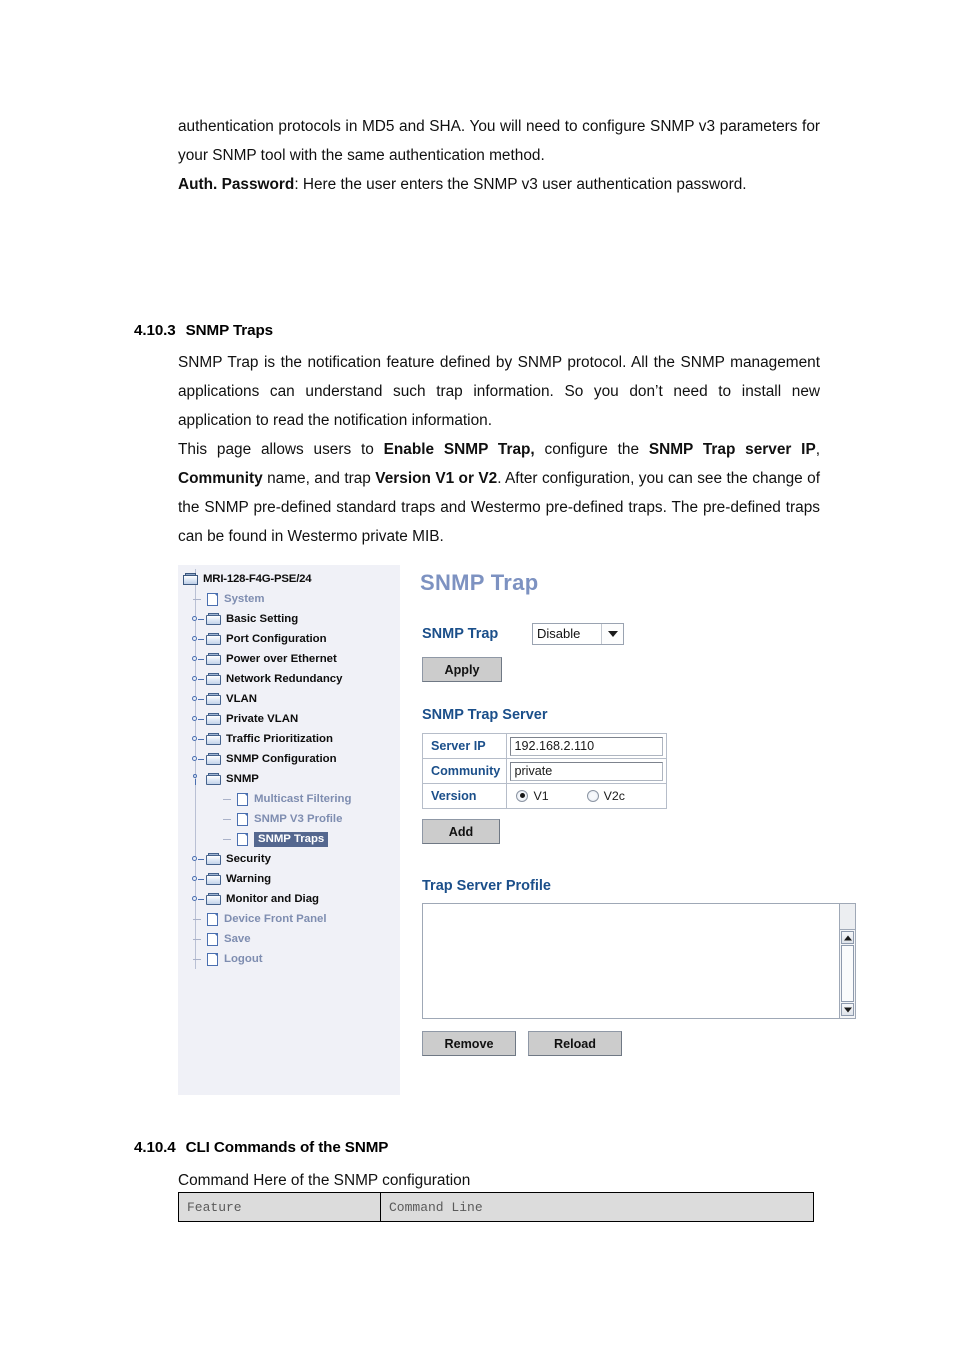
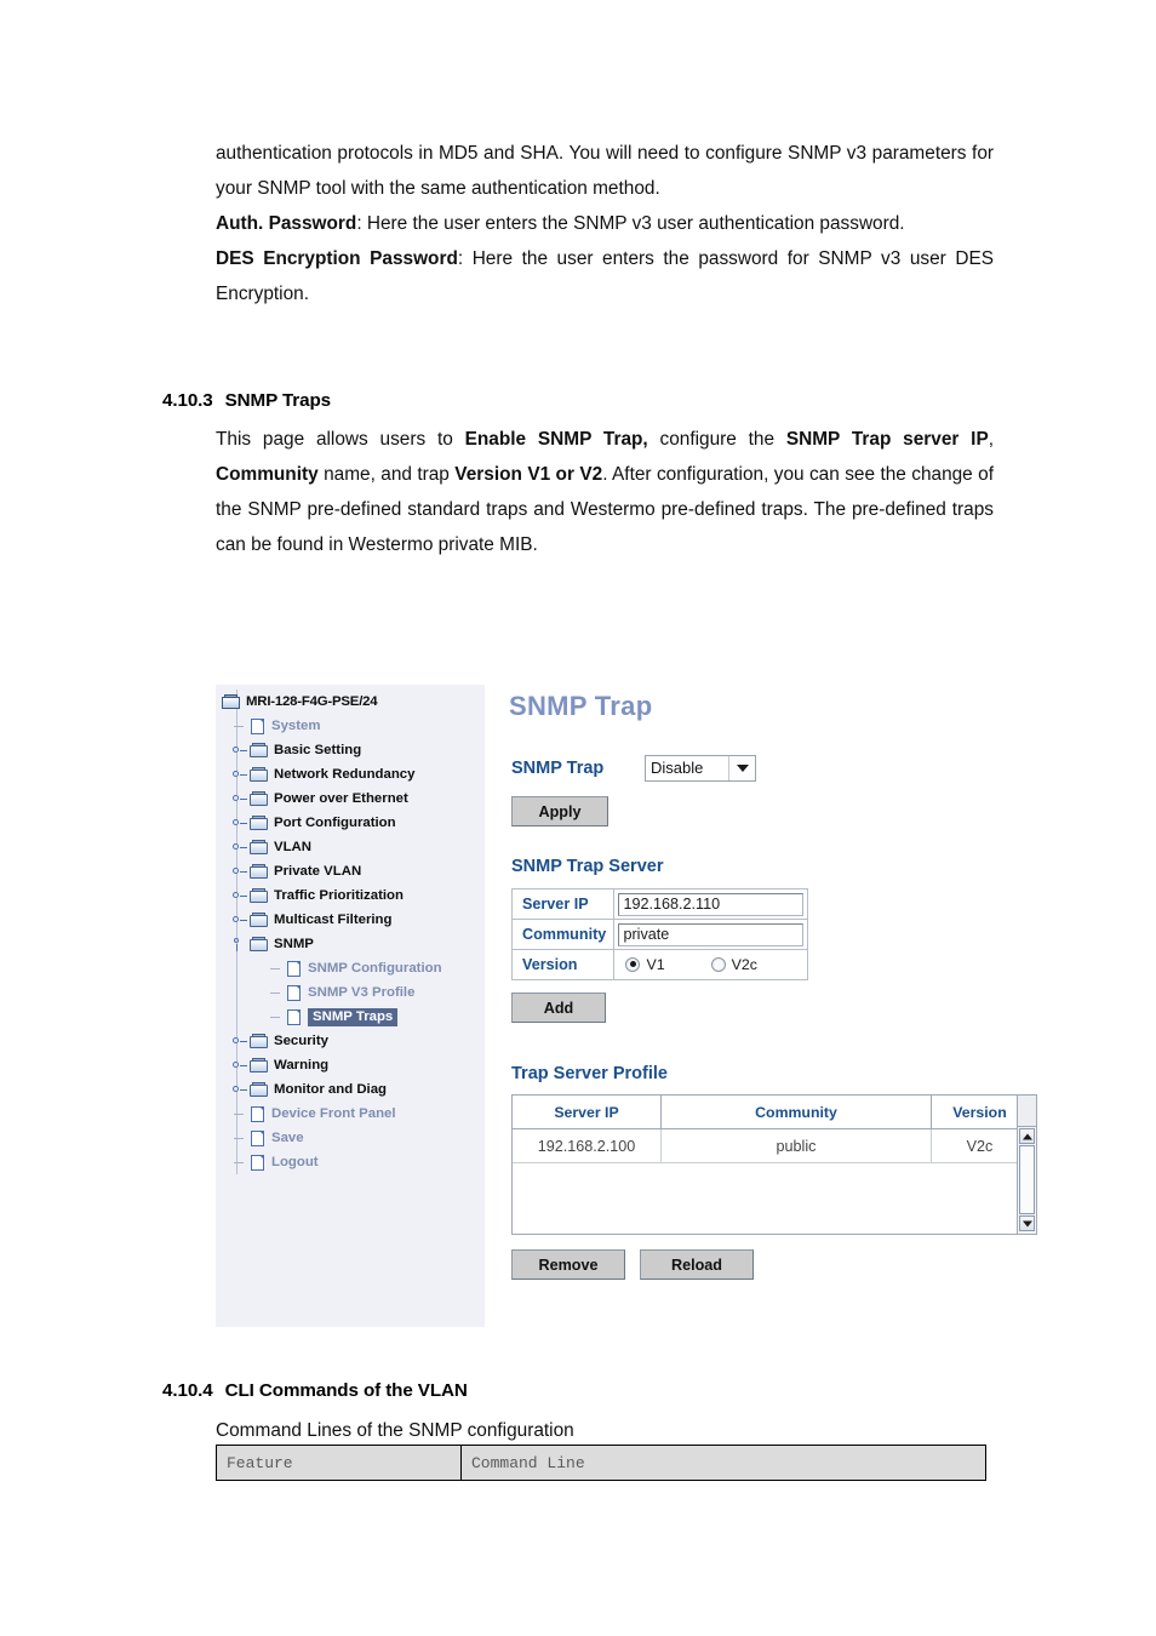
  authentication protocols in MD5 and SHA. You will need to configure SNMP v3 parameters for your SNMP tool with the same authentication method.
  Auth. Password: Here the user enters the SNMP v3 user authentication password.
+ DES Encryption Password: Here the user enters the password for SNMP v3 user DES Encryption.
  4.10.3 SNMP Traps
- SNMP Trap is the notification feature defined by SNMP protocol. All the SNMP management applications can understand such trap information. So you don’t need to install new application to read the notification information.
  This page allows users to Enable SNMP Trap, configure the SNMP Trap server IP, Community name, and trap Version V1 or V2. After configuration, you can see the change of the SNMP pre-defined standard traps and Westermo pre-defined traps. The pre-defined traps can be found in Westermo private MIB.
  MRI-128-F4G-PSE/24
  System
  Basic Setting
- Port Configuration
+ Network Redundancy
  Power over Ethernet
- Network Redundancy
+ Port Configuration
  VLAN
  Private VLAN
  Traffic Prioritization
- SNMP Configuration
+ Multicast Filtering
  SNMP
- Multicast Filtering
+ SNMP Configuration
  SNMP V3 Profile
  SNMP Traps
  Security
  Warning
  Monitor and Diag
  Device Front Panel
  Save
  Logout
  SNMP Trap
  SNMP Trap
  Disable
  Apply
  SNMP Trap Server
  Server IP	192.168.2.110
  Community	private
  Version	V1 V2c
  Add
  Trap Server Profile
+ Server IP	Community	Version
+ 192.168.2.100	public	V2c
  Remove
  Reload
- 4.10.4 CLI Commands of the SNMP
+ 4.10.4 CLI Commands of the VLAN
- Command Here of the SNMP configuration
+ Command Lines of the SNMP configuration
  Feature	Command Line
